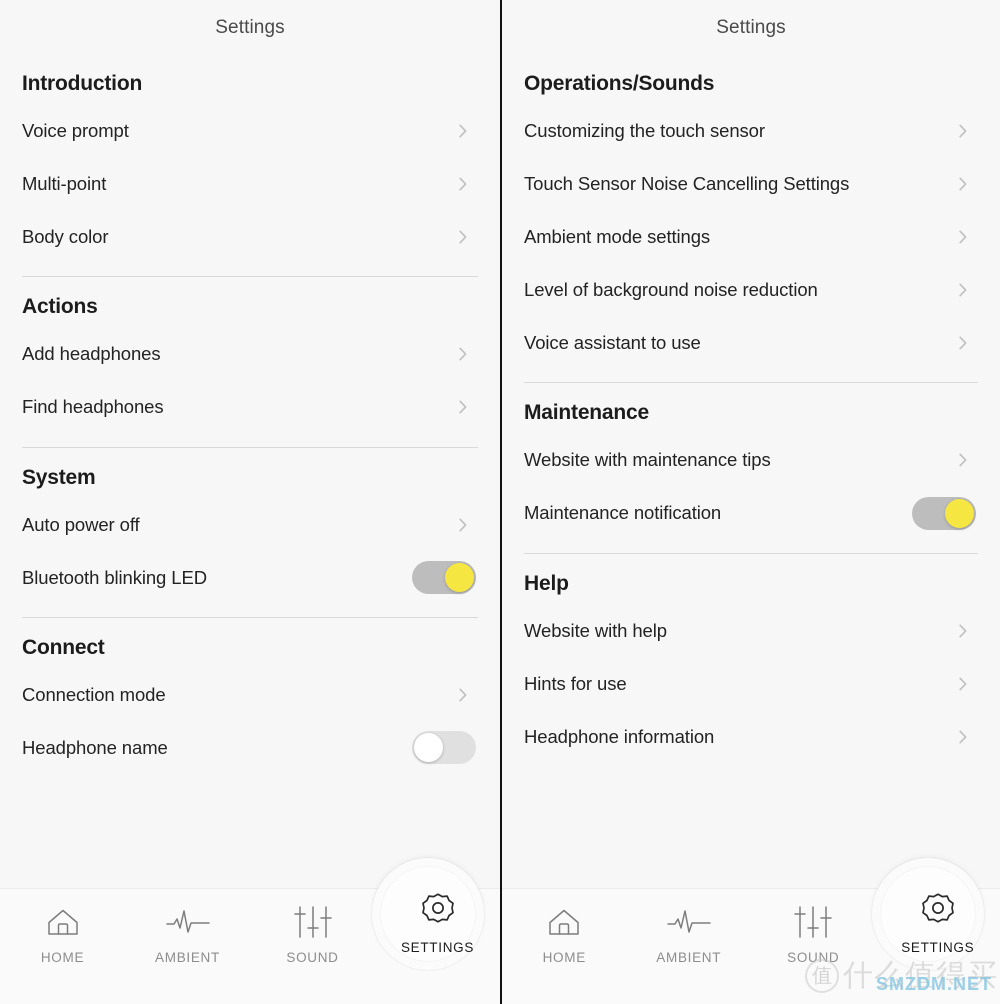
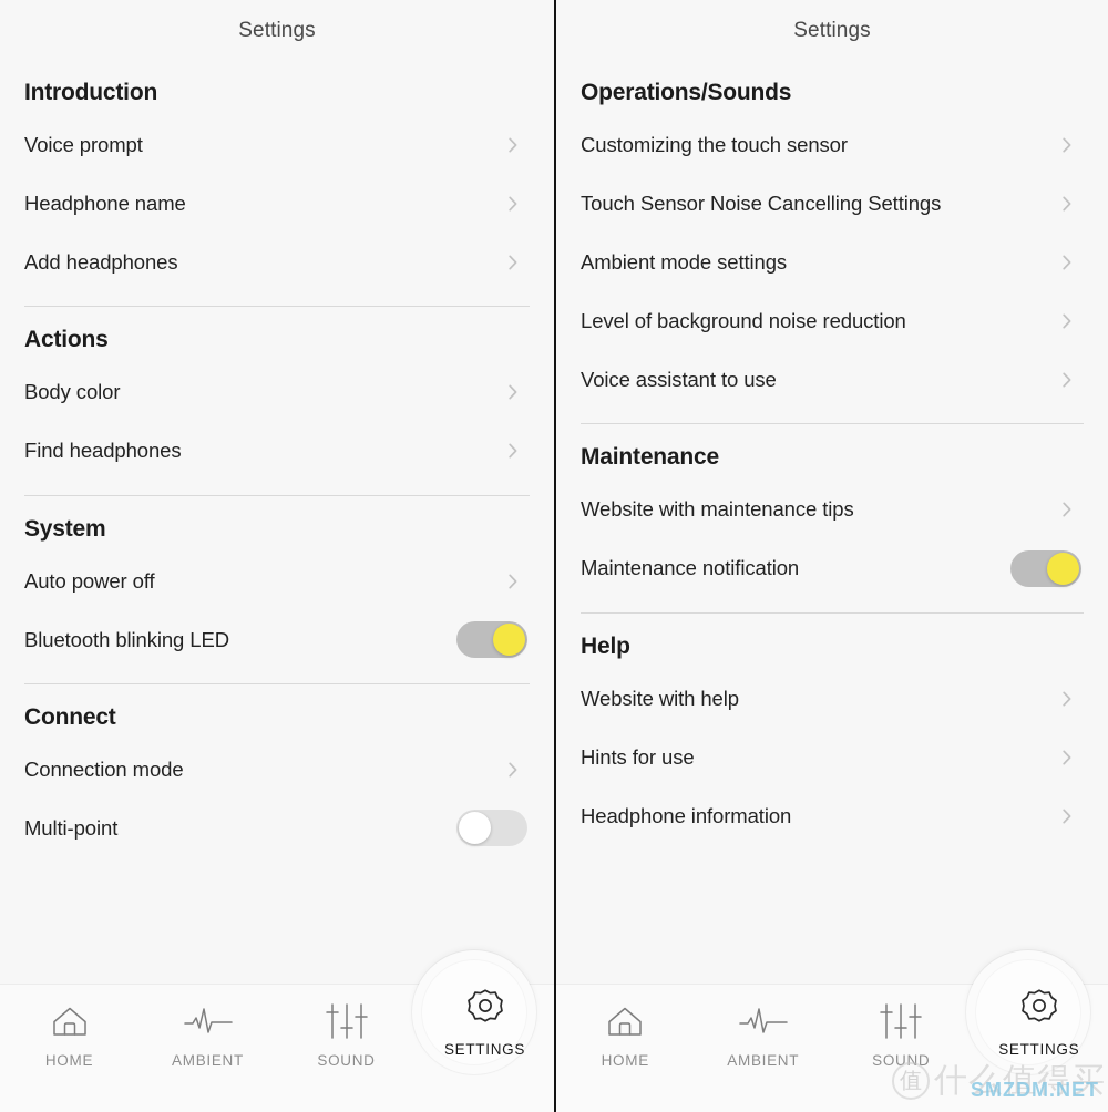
  Settings
  Introduction
  Voice prompt
- Multi-point
+ Headphone name
- Body color
+ Add headphones
  Actions
- Add headphones
+ Body color
  Find headphones
  System
  Auto power off
  Bluetooth blinking LED
  Connect
  Connection mode
- Headphone name
+ Multi-point
  HOME
  AMBIENT
  SOUND
  SETTINGS
  Settings
  Operations/Sounds
  Customizing the touch sensor
  Touch Sensor Noise Cancelling Settings
  Ambient mode settings
  Level of background noise reduction
  Voice assistant to use
  Maintenance
  Website with maintenance tips
  Maintenance notification
  Help
  Website with help
  Hints for use
  Headphone information
  HOME
  AMBIENT
  SOUND
  SETTINGS
  值
  什么值得买
  SMZDM.NET
